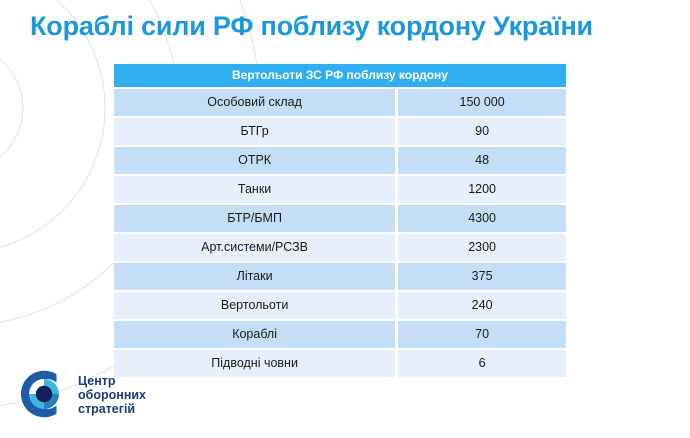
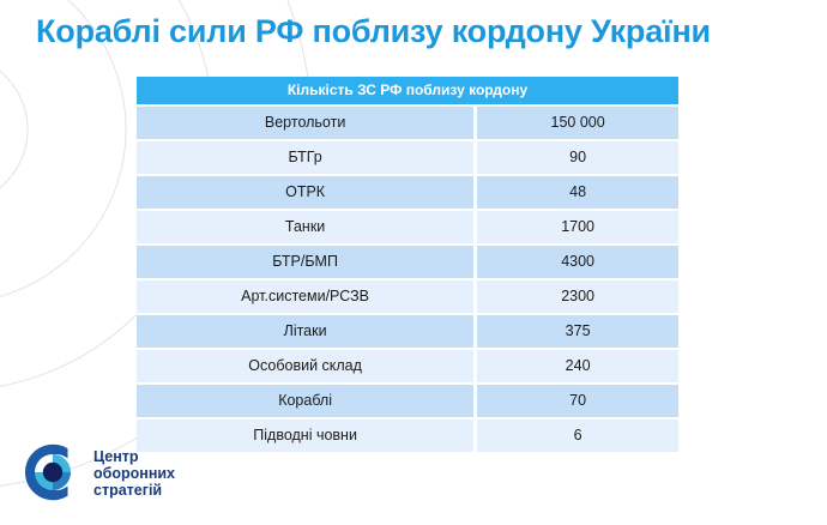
  Кораблі сили РФ поблизу кордону України
- Вертольоти ЗС РФ поблизу кордону
+ Кількість ЗС РФ поблизу кордону
- Особовий склад	150 000
+ Вертольоти	150 000
  БТГр	90
  ОТРК	48
- Танки	1200
+ Танки	1700
  БТР/БМП	4300
  Арт.системи/РСЗВ	2300
  Літаки	375
- Вертольоти	240
+ Особовий склад	240
  Кораблі	70
  Підводні човни	6
  Центр
  оборонних
  стратегій
